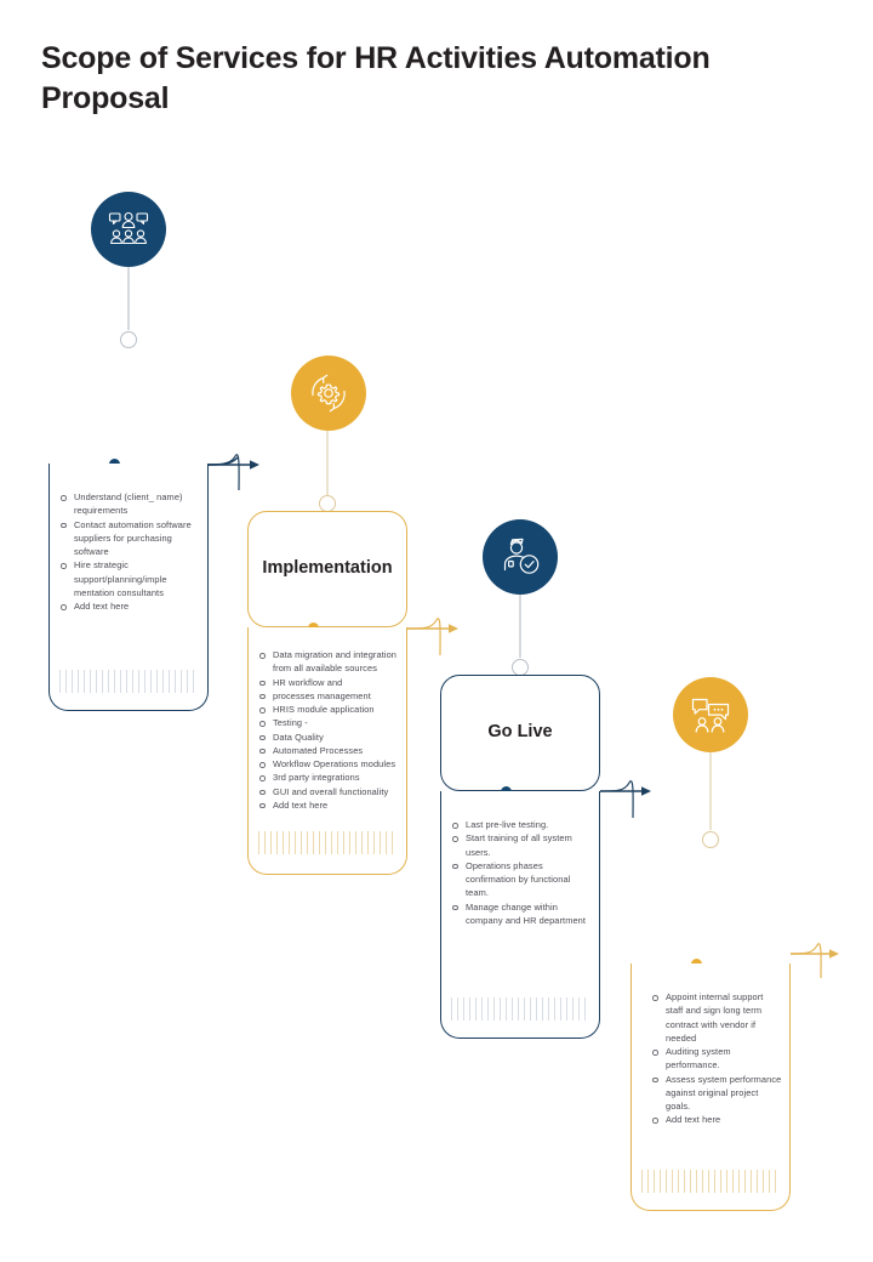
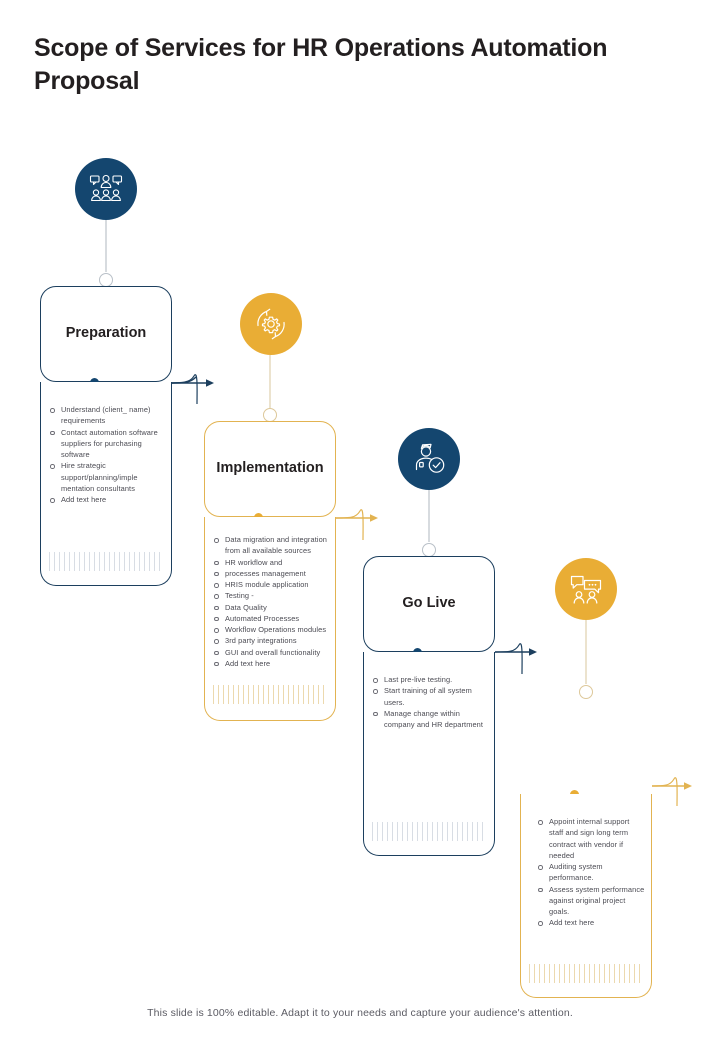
- Scope of Services for HR Activities Automation Proposal
+ Scope of Services for HR Operations Automation Proposal
+ Preparation
  Understand (client_ name) requirements
  Contact automation software suppliers for purchasing software
  Hire strategic support/planning/imple mentation consultants
  Add text here
  Implementation
  Data migration and integration from all available sources
  HR workflow and
  processes management
  HRIS module application
  Testing -
  Data Quality
  Automated Processes
  Workflow Operations modules
  3rd party integrations
  GUI and overall functionality
  Add text here
  Go Live
  Last pre-live testing.
  Start training of all system users.
- Operations phases confirmation by functional team.
  Manage change within company and HR department
  Appoint internal support staff and sign long term contract with vendor if needed
  Auditing system performance.
  Assess system performance against original project goals.
  Add text here
+ This slide is 100% editable. Adapt it to your needs and capture your audience's attention.
